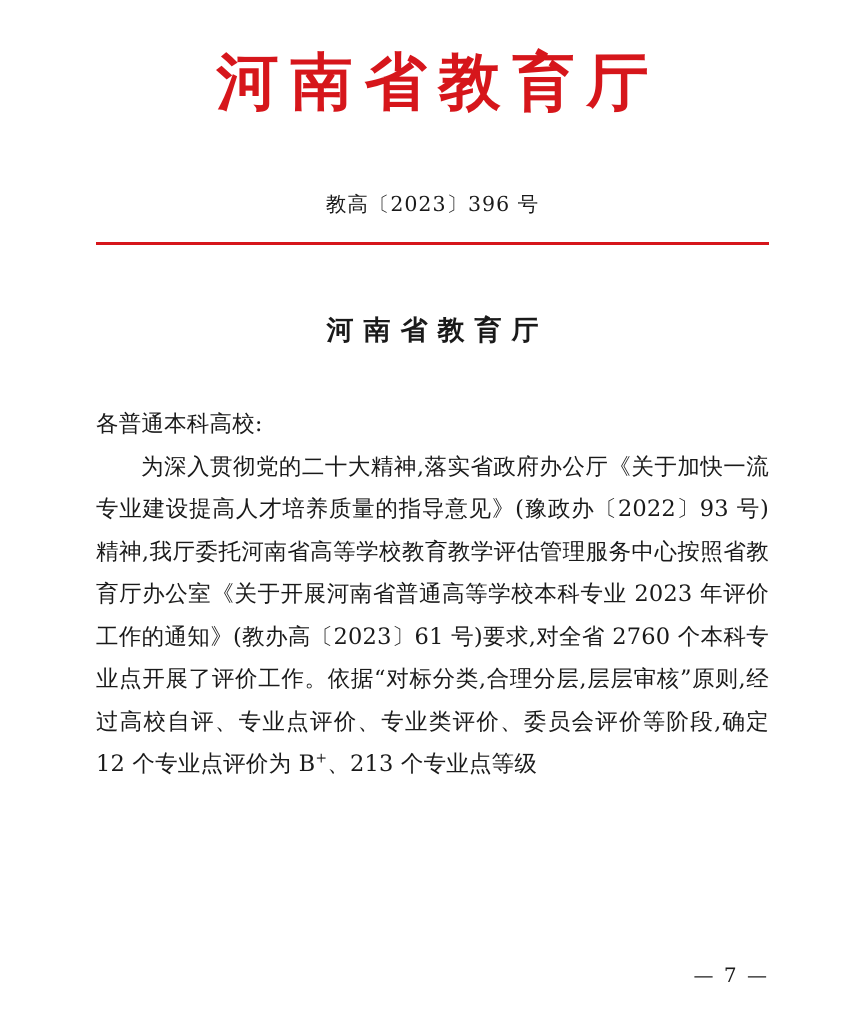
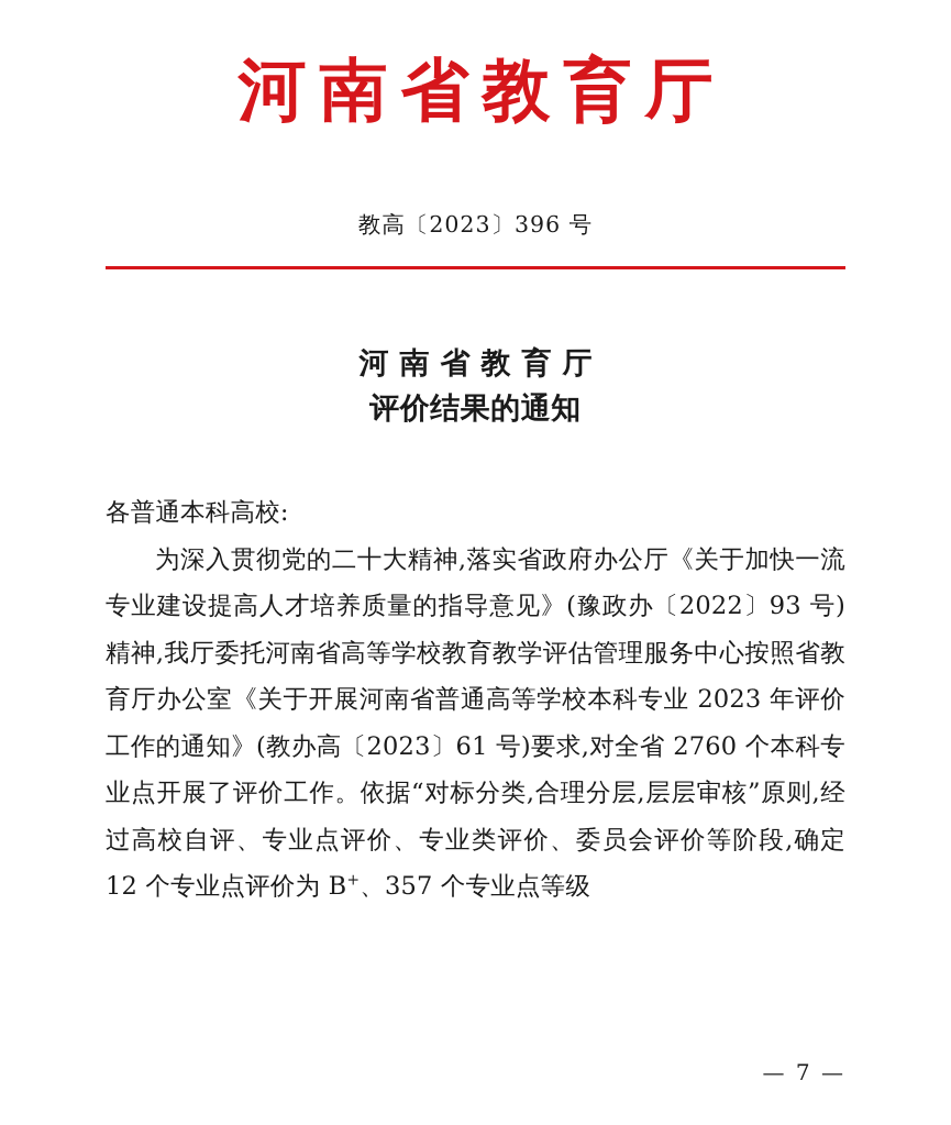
  河南省教育厅
  教高〔2023〕396 号
  河南省教育厅
+ 评价结果的通知
  各普通本科高校:
- 为深入贯彻党的二十大精神,落实省政府办公厅《关于加快一流专业建设提高人才培养质量的指导意见》(豫政办〔2022〕93 号)精神,我厅委托河南省高等学校教育教学评估管理服务中心按照省教育厅办公室《关于开展河南省普通高等学校本科专业 2023 年评价工作的通知》(教办高〔2023〕61 号)要求,对全省 2760 个本科专业点开展了评价工作。依据“对标分类,合理分层,层层审核”原则,经过高校自评、专业点评价、专业类评价、委员会评价等阶段,确定 12 个专业点评价为 B+、213 个专业点等级
+ 为深入贯彻党的二十大精神,落实省政府办公厅《关于加快一流专业建设提高人才培养质量的指导意见》(豫政办〔2022〕93 号)精神,我厅委托河南省高等学校教育教学评估管理服务中心按照省教育厅办公室《关于开展河南省普通高等学校本科专业 2023 年评价工作的通知》(教办高〔2023〕61 号)要求,对全省 2760 个本科专业点开展了评价工作。依据“对标分类,合理分层,层层审核”原则,经过高校自评、专业点评价、专业类评价、委员会评价等阶段,确定 12 个专业点评价为 B+、357 个专业点等级
  — 7 —
